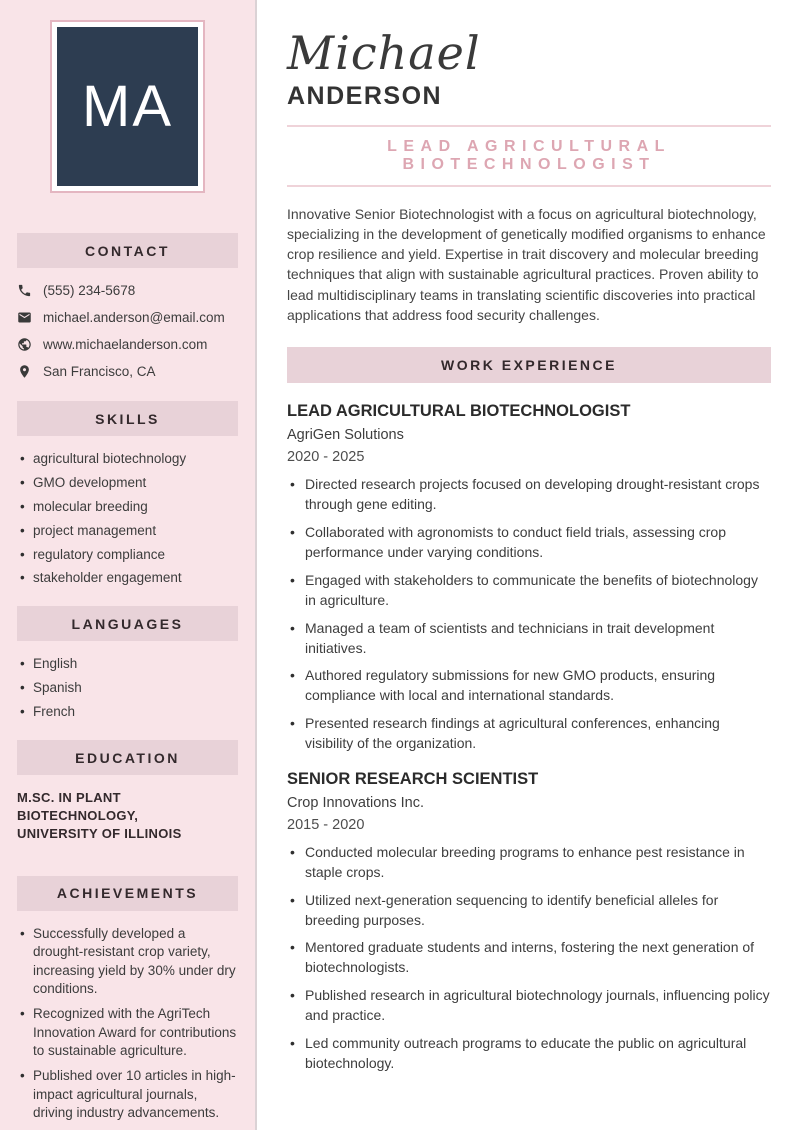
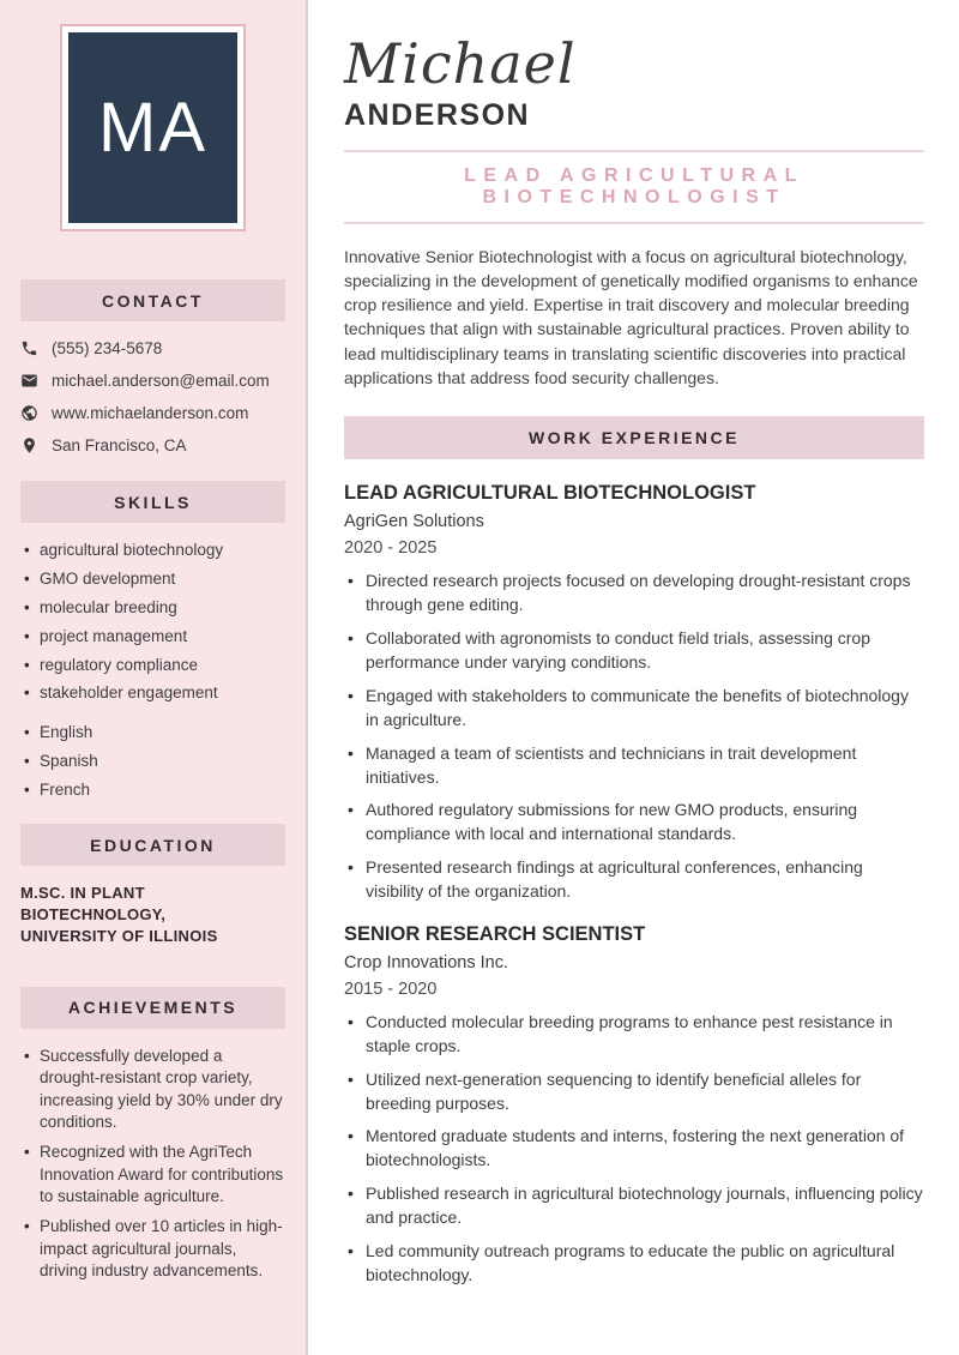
  MA
  CONTACT
  (555) 234-5678
  michael.anderson@email.com
  www.michaelanderson.com
  San Francisco, CA
  SKILLS
  agricultural biotechnology
  GMO development
  molecular breeding
  project management
  regulatory compliance
  stakeholder engagement
- LANGUAGES
  English
  Spanish
  French
  EDUCATION
  M.SC. IN PLANT BIOTECHNOLOGY,
  UNIVERSITY OF ILLINOIS
  ACHIEVEMENTS
  Successfully developed a drought-resistant crop variety, increasing yield by 30% under dry conditions.
  Recognized with the AgriTech Innovation Award for contributions to sustainable agriculture.
  Published over 10 articles in high-impact agricultural journals, driving industry advancements.
  Michael
  ANDERSON
  LEAD AGRICULTURAL BIOTECHNOLOGIST
  Innovative Senior Biotechnologist with a focus on agricultural biotechnology, specializing in the development of genetically modified organisms to enhance crop resilience and yield. Expertise in trait discovery and molecular breeding techniques that align with sustainable agricultural practices. Proven ability to lead multidisciplinary teams in translating scientific discoveries into practical applications that address food security challenges.
  WORK EXPERIENCE
  LEAD AGRICULTURAL BIOTECHNOLOGIST
  AgriGen Solutions
  2020 - 2025
  Directed research projects focused on developing drought-resistant crops through gene editing.
  Collaborated with agronomists to conduct field trials, assessing crop performance under varying conditions.
  Engaged with stakeholders to communicate the benefits of biotechnology in agriculture.
  Managed a team of scientists and technicians in trait development initiatives.
  Authored regulatory submissions for new GMO products, ensuring compliance with local and international standards.
  Presented research findings at agricultural conferences, enhancing visibility of the organization.
  SENIOR RESEARCH SCIENTIST
  Crop Innovations Inc.
  2015 - 2020
  Conducted molecular breeding programs to enhance pest resistance in staple crops.
  Utilized next-generation sequencing to identify beneficial alleles for breeding purposes.
  Mentored graduate students and interns, fostering the next generation of biotechnologists.
  Published research in agricultural biotechnology journals, influencing policy and practice.
  Led community outreach programs to educate the public on agricultural biotechnology.
